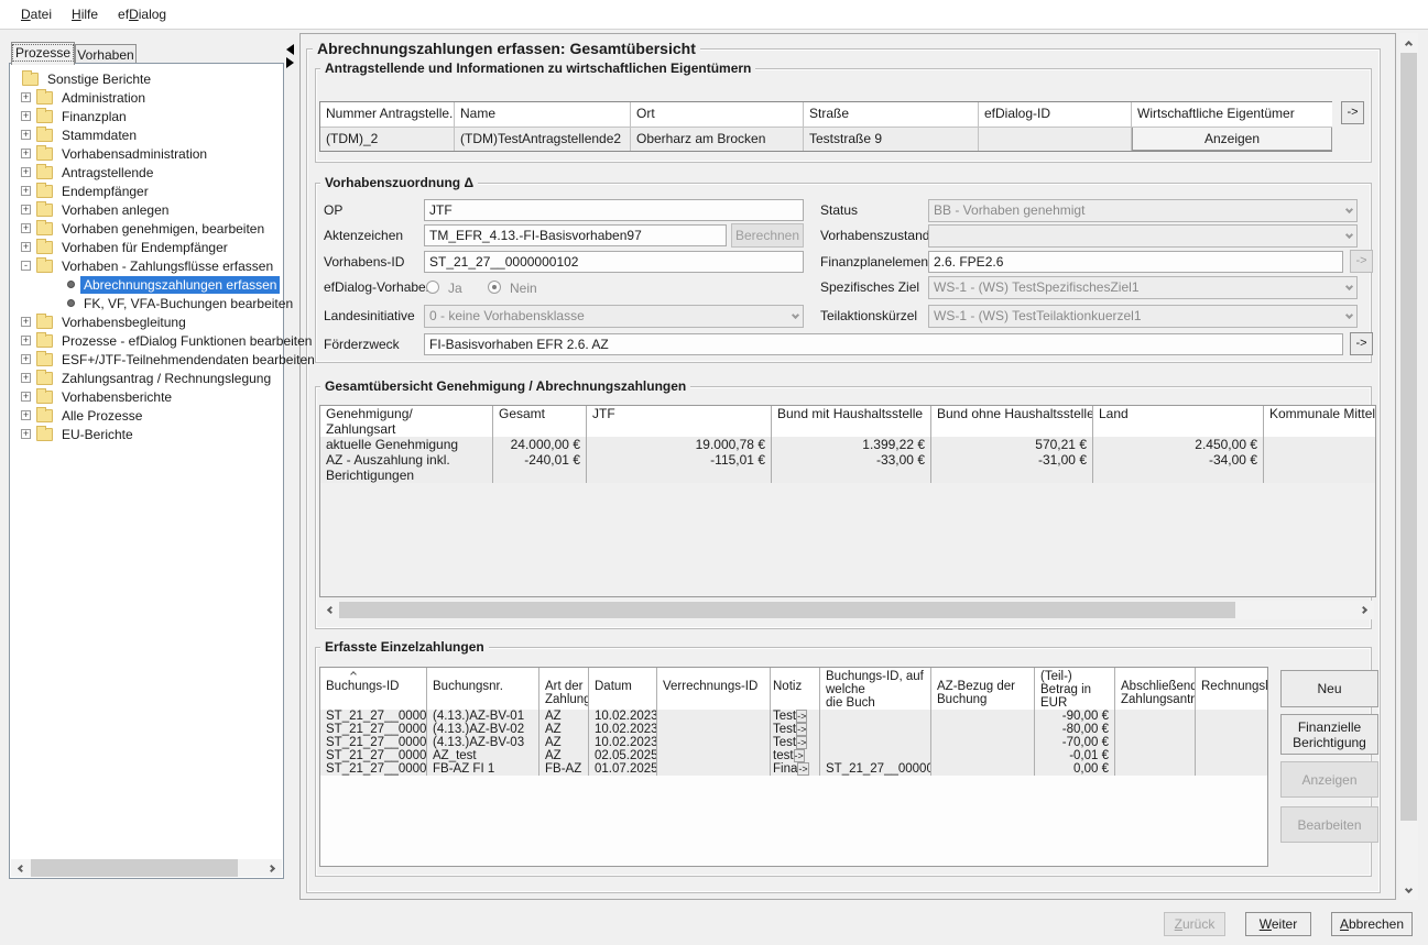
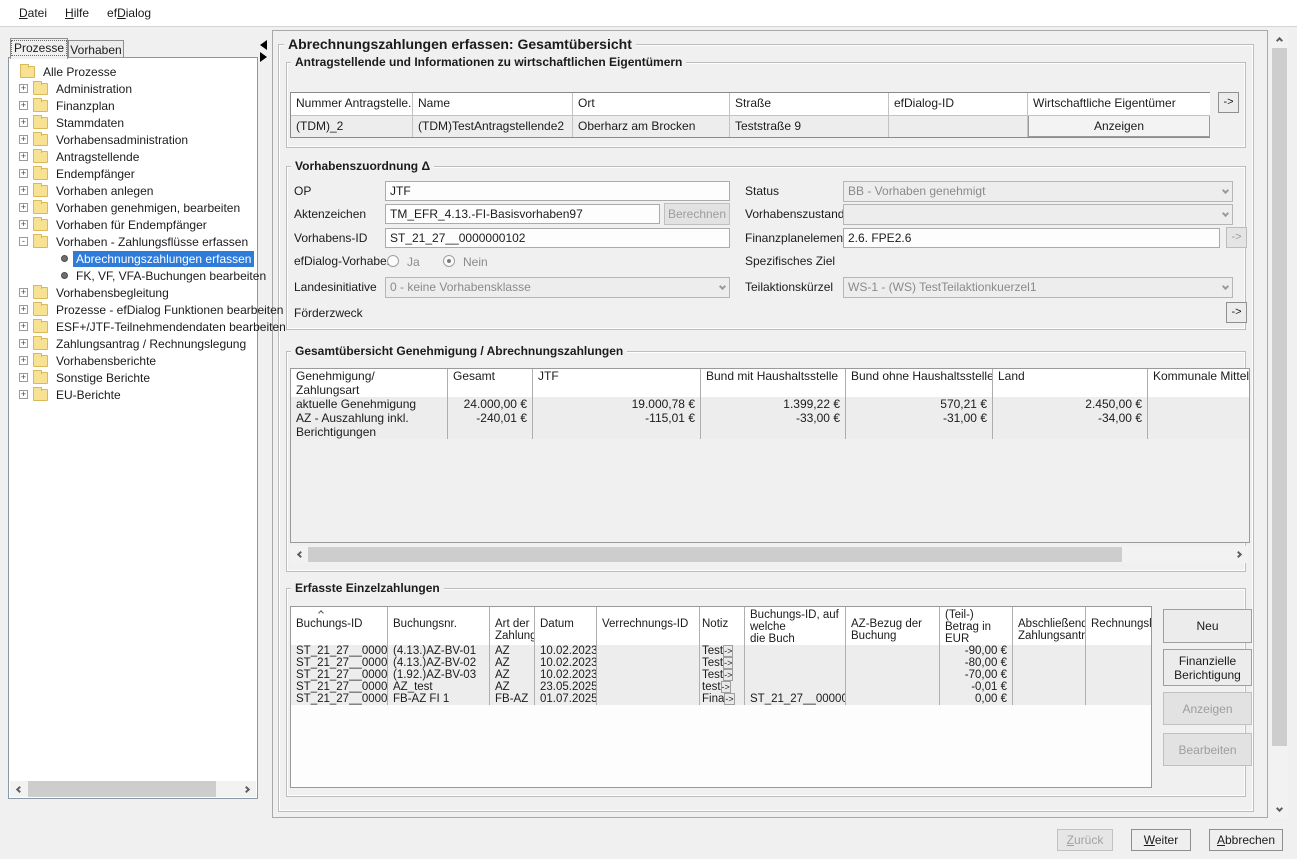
  Datei
  Hilfe
  efDialog
  Prozesse
  Vorhaben
- Sonstige Berichte
+ Alle Prozesse
  Administration
  Finanzplan
  Stammdaten
  Vorhabensadministration
  Antragstellende
  Endempfänger
  Vorhaben anlegen
  Vorhaben genehmigen, bearbeiten
  Vorhaben für Endempfänger
  Vorhaben - Zahlungsflüsse erfassen
  Abrechnungszahlungen erfassen
  FK, VF, VFA-Buchungen bearbeiten
  Vorhabensbegleitung
  Prozesse - efDialog Funktionen bearbeiten
  ESF+/JTF-Teilnehmendendaten bearbeiten
  Zahlungsantrag / Rechnungslegung
  Vorhabensberichte
- Alle Prozesse
+ Sonstige Berichte
  EU-Berichte
  Abrechnungszahlungen erfassen: Gesamtübersicht
  Antragstellende und Informationen zu wirtschaftlichen Eigentümern
  Nummer Antragstelle.
  Name
  Ort
  Straße
  efDialog-ID
  Wirtschaftliche Eigentümer
  (TDM)_2
  (TDM)TestAntragstellende2
  Oberharz am Brocken
  Teststraße 9
  Anzeigen
  ->
  Vorhabenszuordnung Δ
  OP
  JTF
  Aktenzeichen
  TM_EFR_4.13.-FI-Basisvorhaben97
  Berechnen
  Vorhabens-ID
  ST_21_27__0000000102
  efDialog-Vorhabe
  Ja
  Nein
  Landesinitiative
  0 - keine Vorhabensklasse
  Förderzweck
- FI-Basisvorhaben EFR 2.6. AZ
  ->
  Status
  BB - Vorhaben genehmigt
  Vorhabenszustand
  Finanzplanelemen
  2.6. FPE2.6
  ->
  Spezifisches Ziel
- WS-1 - (WS) TestSpezifischesZiel1
  Teilaktionskürzel
  WS-1 - (WS) TestTeilaktionkuerzel1
  Gesamtübersicht Genehmigung / Abrechnungszahlungen
  Genehmigung/
  Zahlungsart
  Gesamt
  JTF
  Bund mit Haushaltsstelle
  Bund ohne Haushaltsstelle
  Land
  Kommunale Mittel
  aktuelle Genehmigung
  24.000,00 €
  19.000,78 €
  1.399,22 €
  570,21 €
  2.450,00 €
  AZ - Auszahlung inkl.
  Berichtigungen
  -240,01 €
  -115,01 €
  -33,00 €
  -31,00 €
  -34,00 €
  Erfasste Einzelzahlungen
  Buchungs-ID
  Buchungsnr.
  Art der
  Zahlung
  Datum
  Verrechnungs-ID
  Notiz
  Buchungs-ID, auf
  welche
  die Buch
  AZ-Bezug der
  Buchung
  (Teil-)
  Betrag in
  EUR
  Abschließend
  Zahlungsantr
  Rechnungsl
  ST_21_27__0000
  (4.13.)AZ-BV-01
  AZ
  10.02.2023
  Test->
  -90,00 €
  ST_21_27__0000
  (4.13.)AZ-BV-02
  AZ
  10.02.2023
  Test->
  -80,00 €
  ST_21_27__0000
- (4.13.)AZ-BV-03
+ (1.92.)AZ-BV-03
  AZ
  10.02.2023
  Test->
  -70,00 €
  ST_21_27__0000
  AZ_test
  AZ
- 02.05.2025
+ 23.05.2025
  test->
  -0,01 €
  ST_21_27__0000
  FB-AZ FI 1
  FB-AZ
  01.07.2025
  Fina->
  ST_21_27__00000
  0,00 €
  Neu
  Finanzielle Berichtigung
  Anzeigen
  Bearbeiten
  Zurück
  Weiter
  Abbrechen
